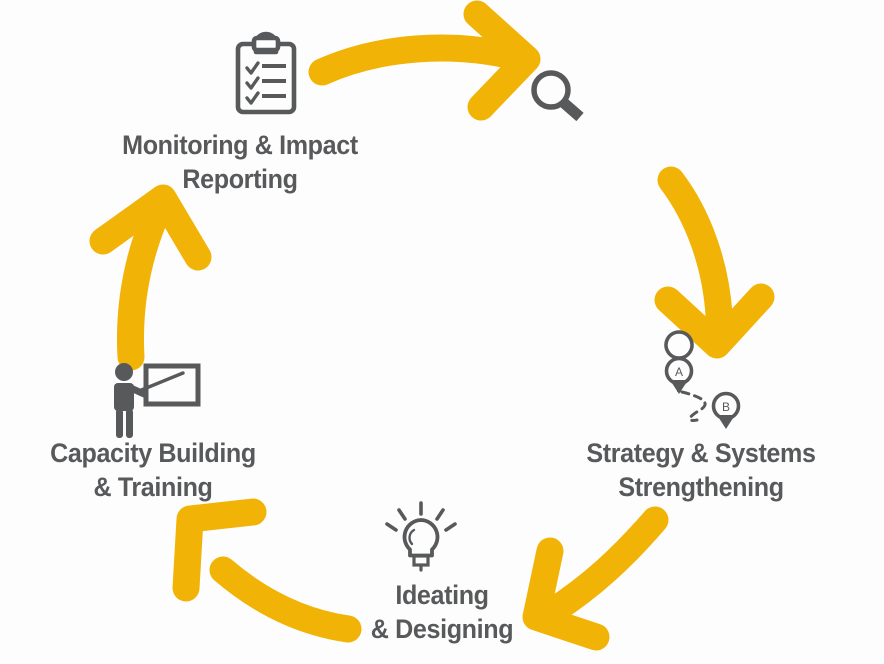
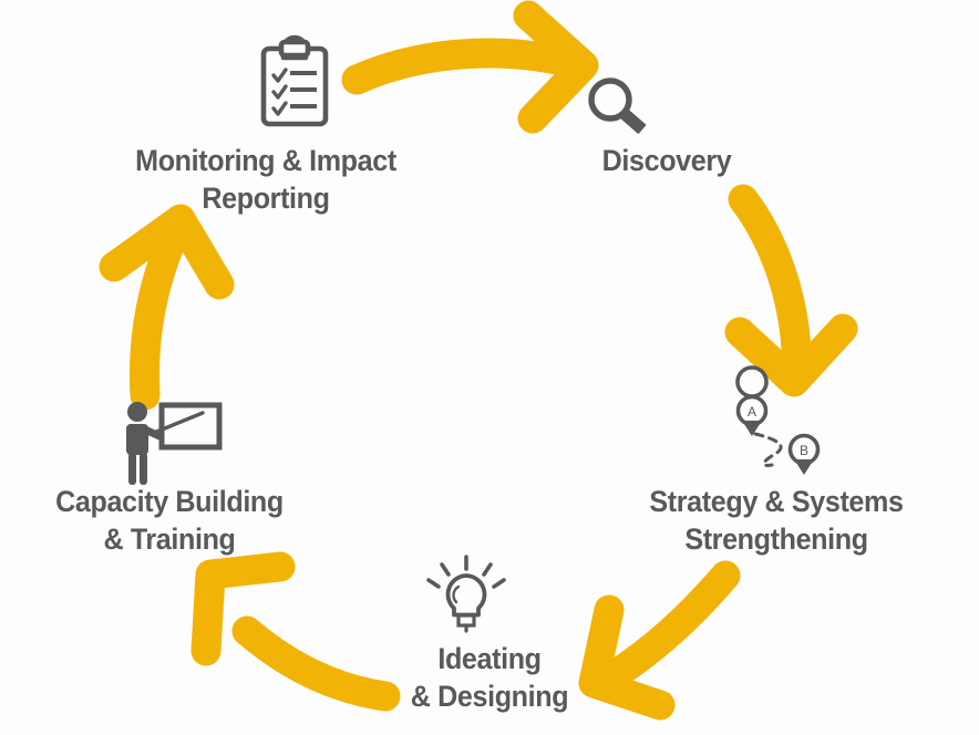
  A
  B
  Monitoring & Impact
  Reporting
+ Discovery
  Strategy & Systems
  Strengthening
  Ideating
  & Designing
  Capacity Building
  & Training
